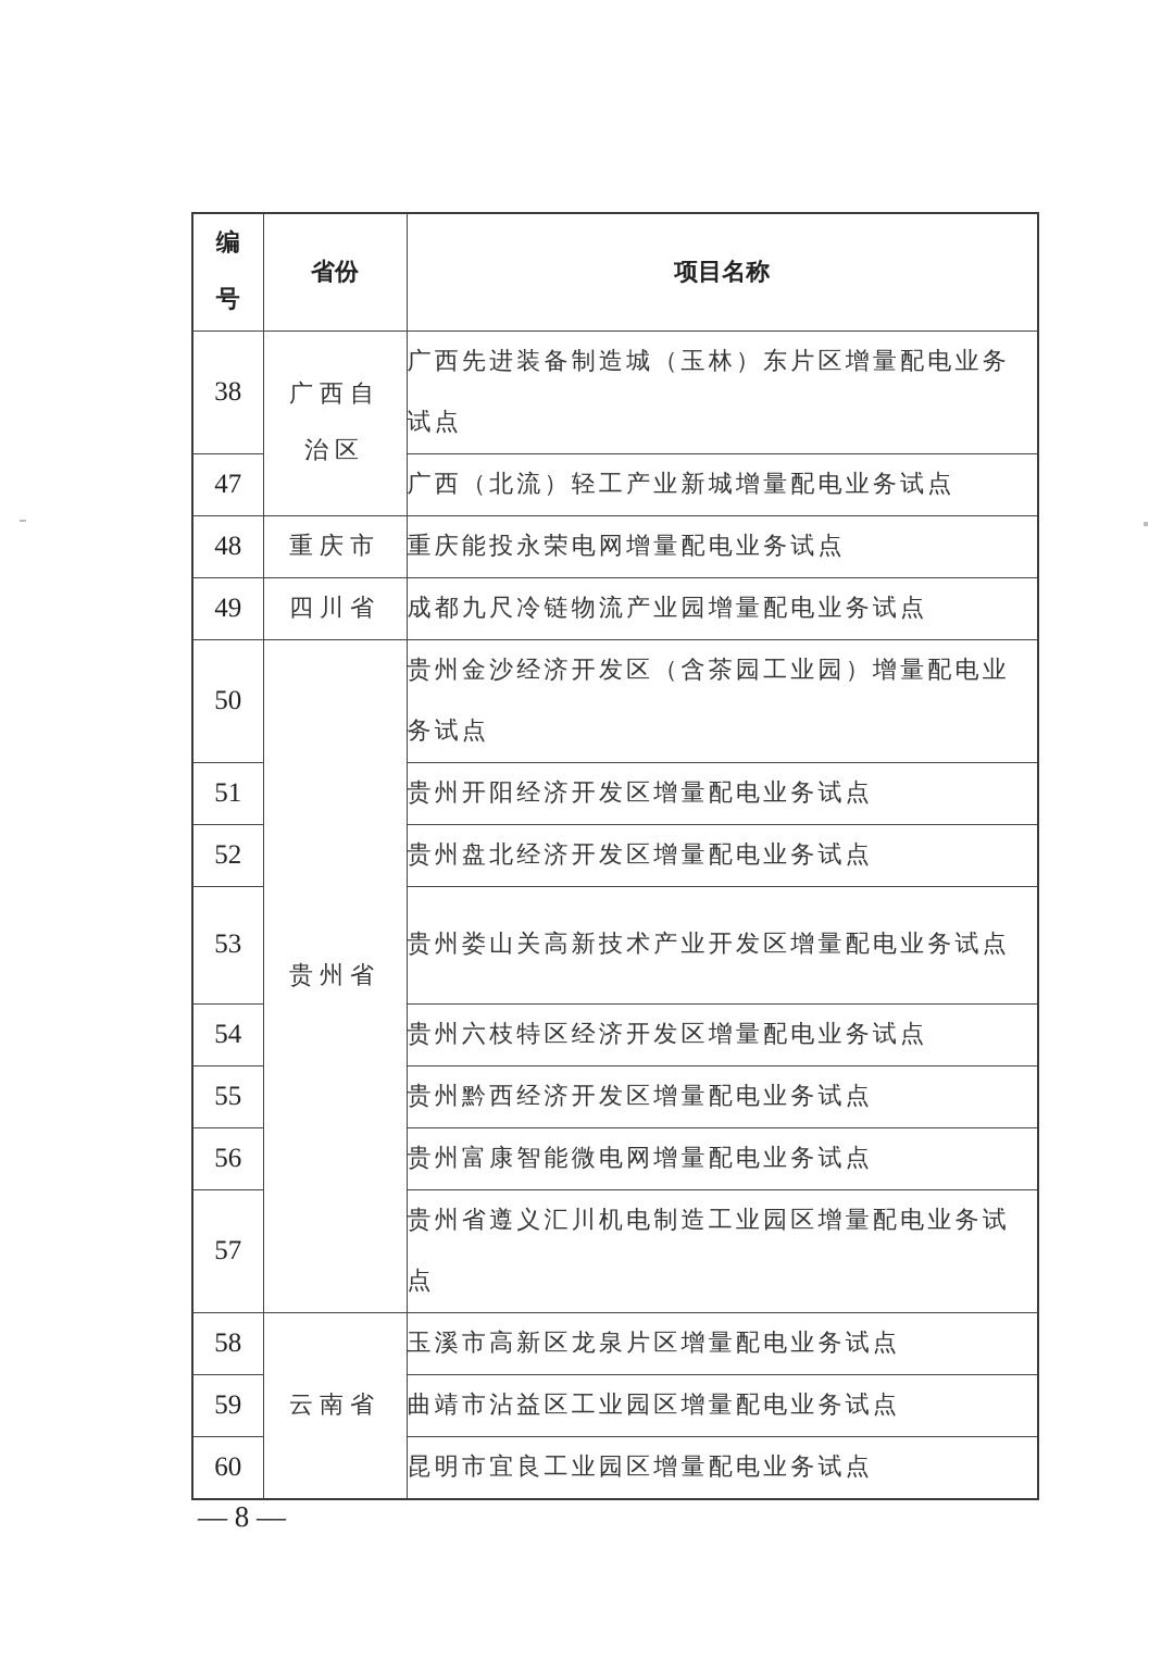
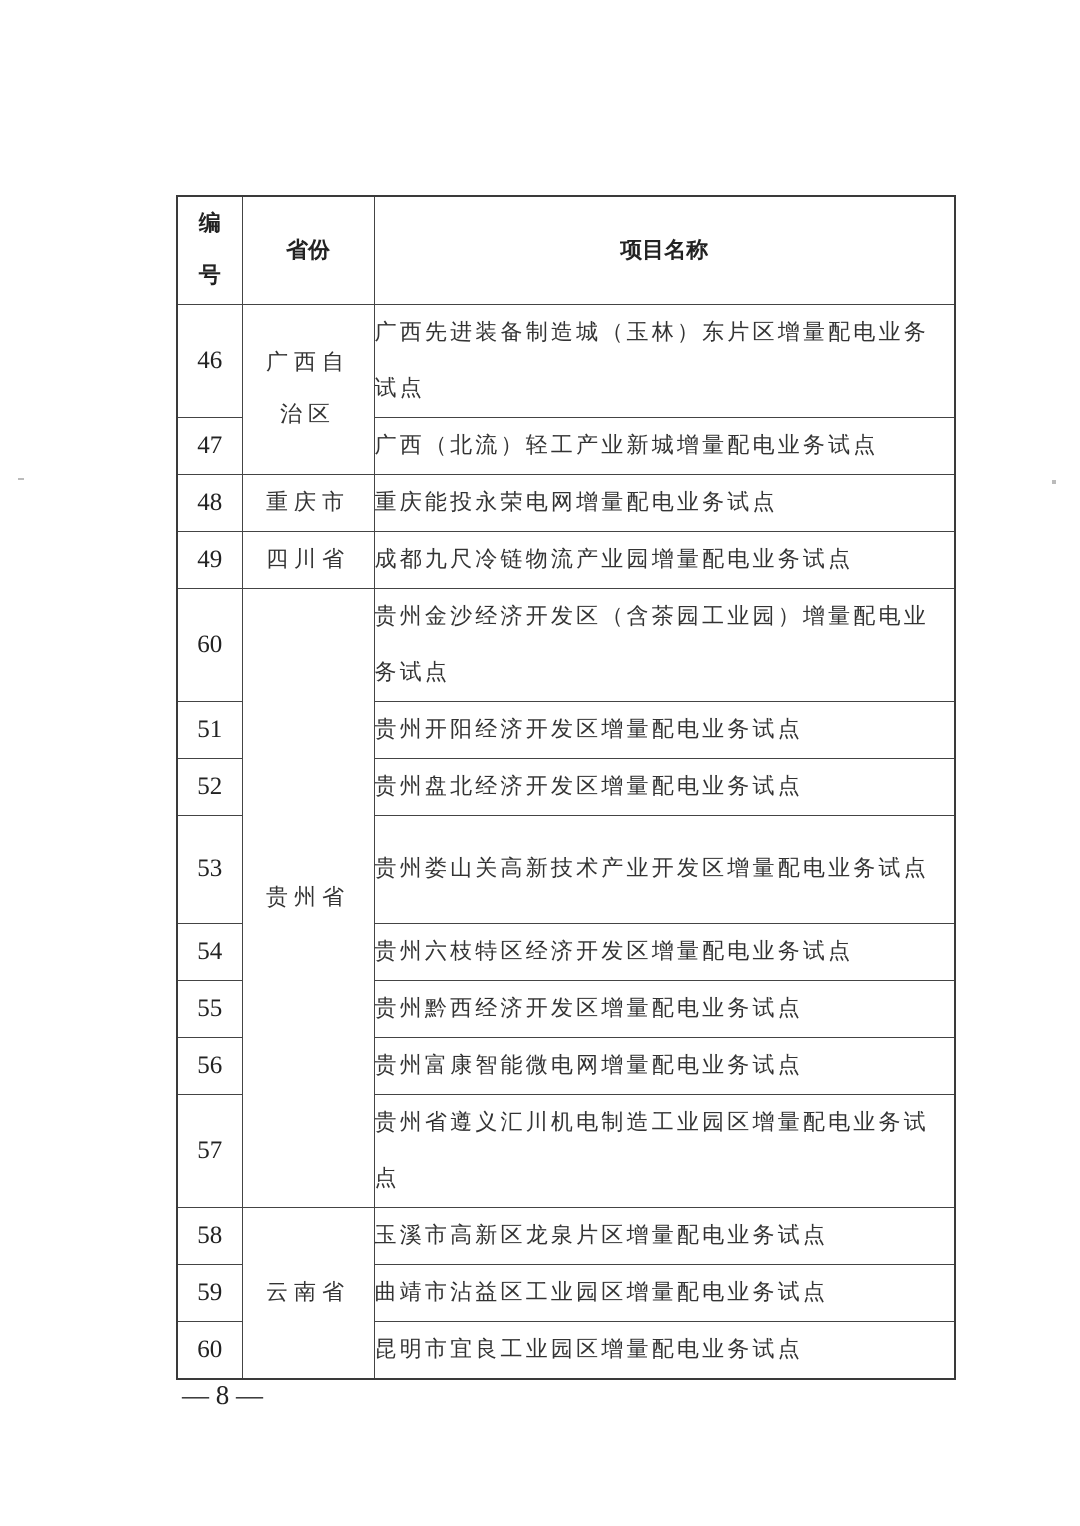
  编 号	省份	项目名称
- 38	广西自治区	广西先进装备制造城（玉林）东片区增量配电业务试点
+ 46	广西自治区	广西先进装备制造城（玉林）东片区增量配电业务试点
  47	广西（北流）轻工产业新城增量配电业务试点
  48	重庆市	重庆能投永荣电网增量配电业务试点
  49	四川省	成都九尺冷链物流产业园增量配电业务试点
- 50	贵州省	贵州金沙经济开发区（含茶园工业园）增量配电业务试点
+ 60	贵州省	贵州金沙经济开发区（含茶园工业园）增量配电业务试点
  51	贵州开阳经济开发区增量配电业务试点
  52	贵州盘北经济开发区增量配电业务试点
  53	贵州娄山关高新技术产业开发区增量配电业务试点
  54	贵州六枝特区经济开发区增量配电业务试点
  55	贵州黔西经济开发区增量配电业务试点
  56	贵州富康智能微电网增量配电业务试点
  57	贵州省遵义汇川机电制造工业园区增量配电业务试点
  58	云南省	玉溪市高新区龙泉片区增量配电业务试点
  59	曲靖市沾益区工业园区增量配电业务试点
  60	昆明市宜良工业园区增量配电业务试点
  — 8 —
